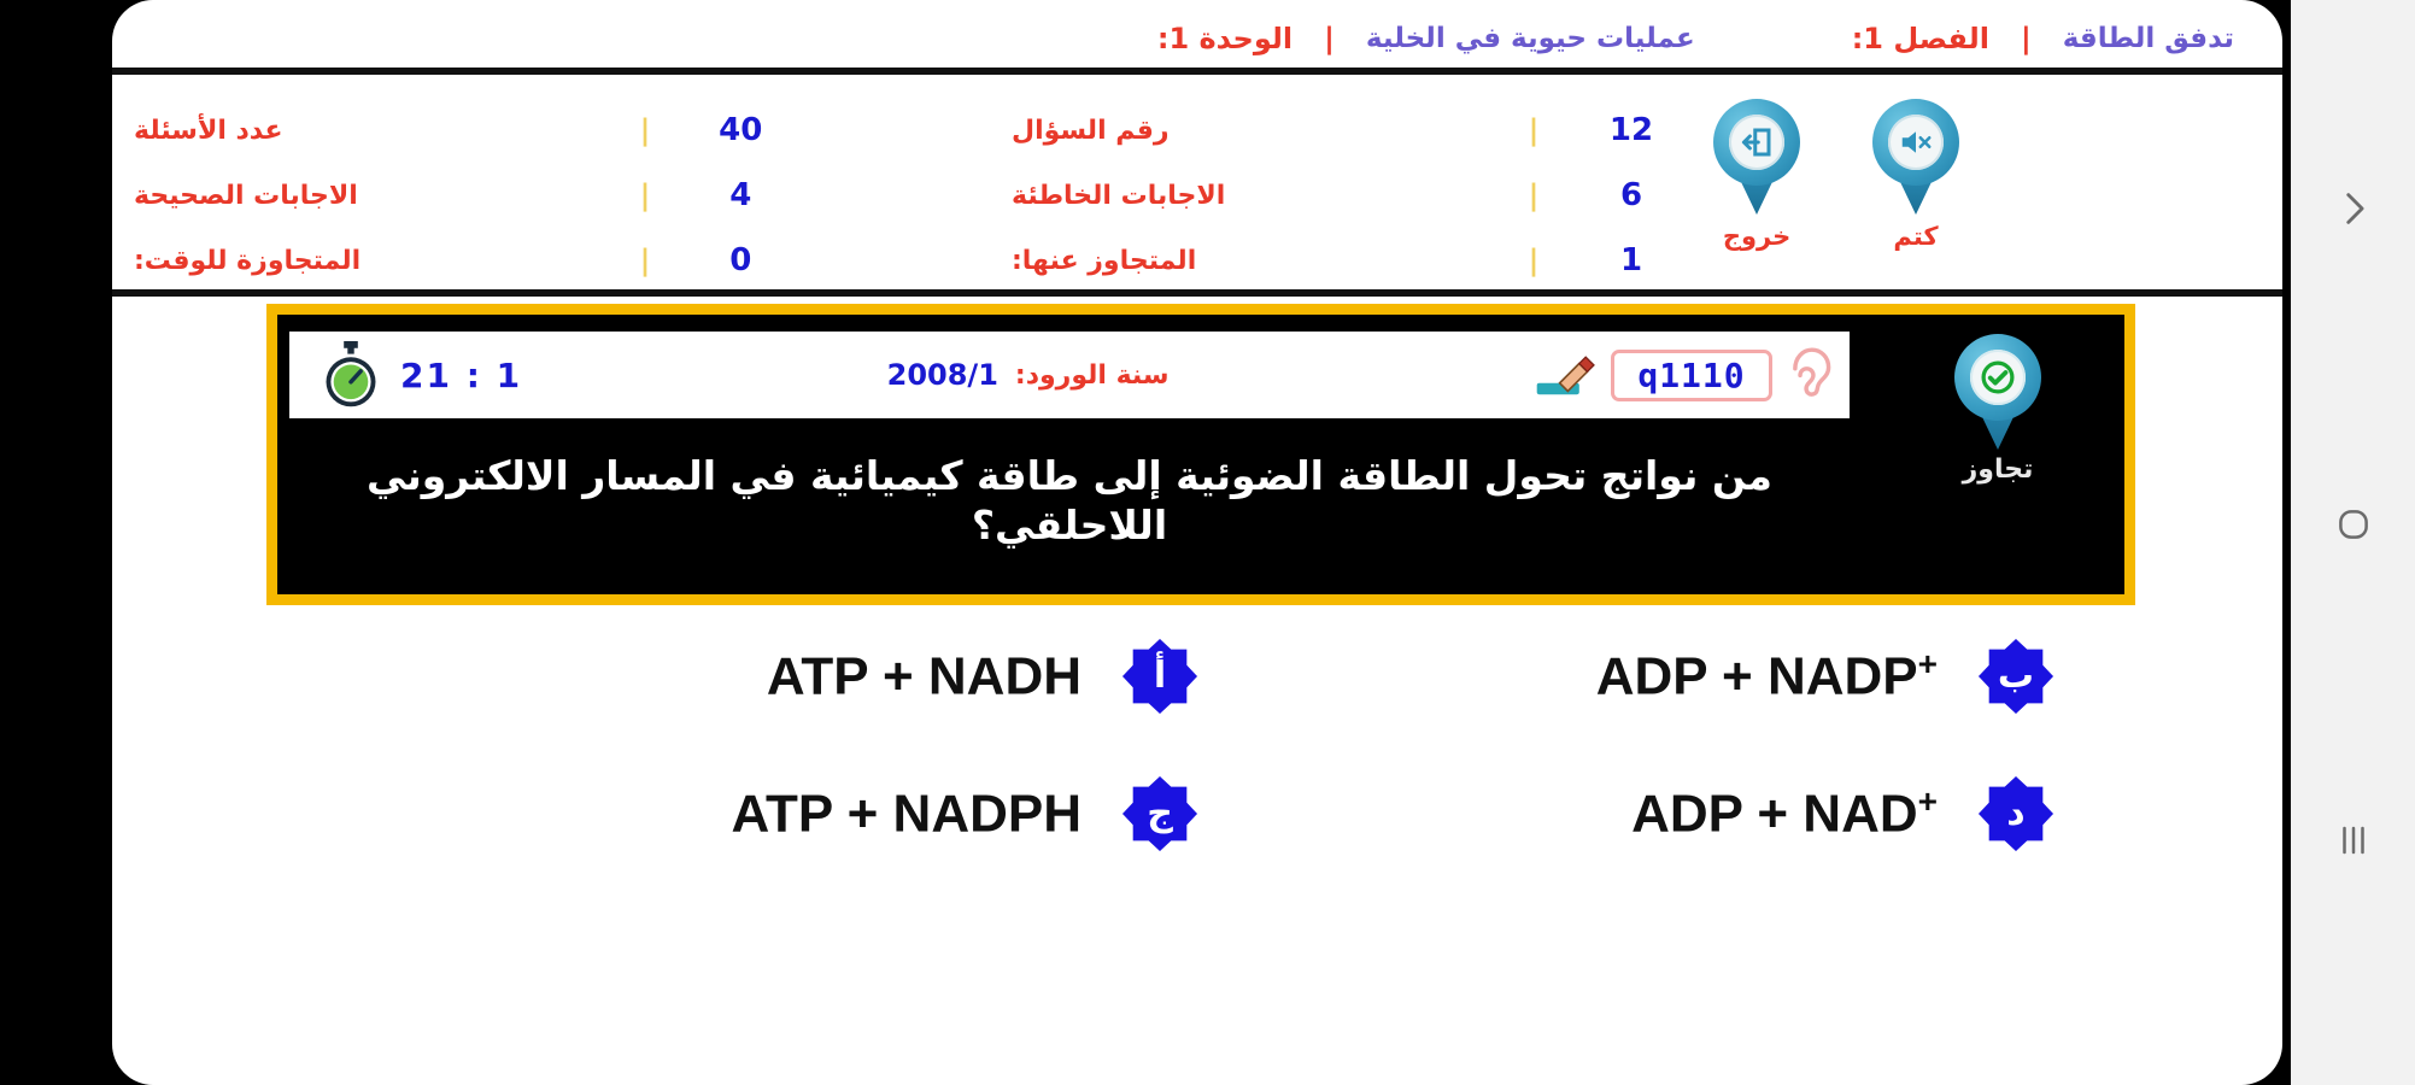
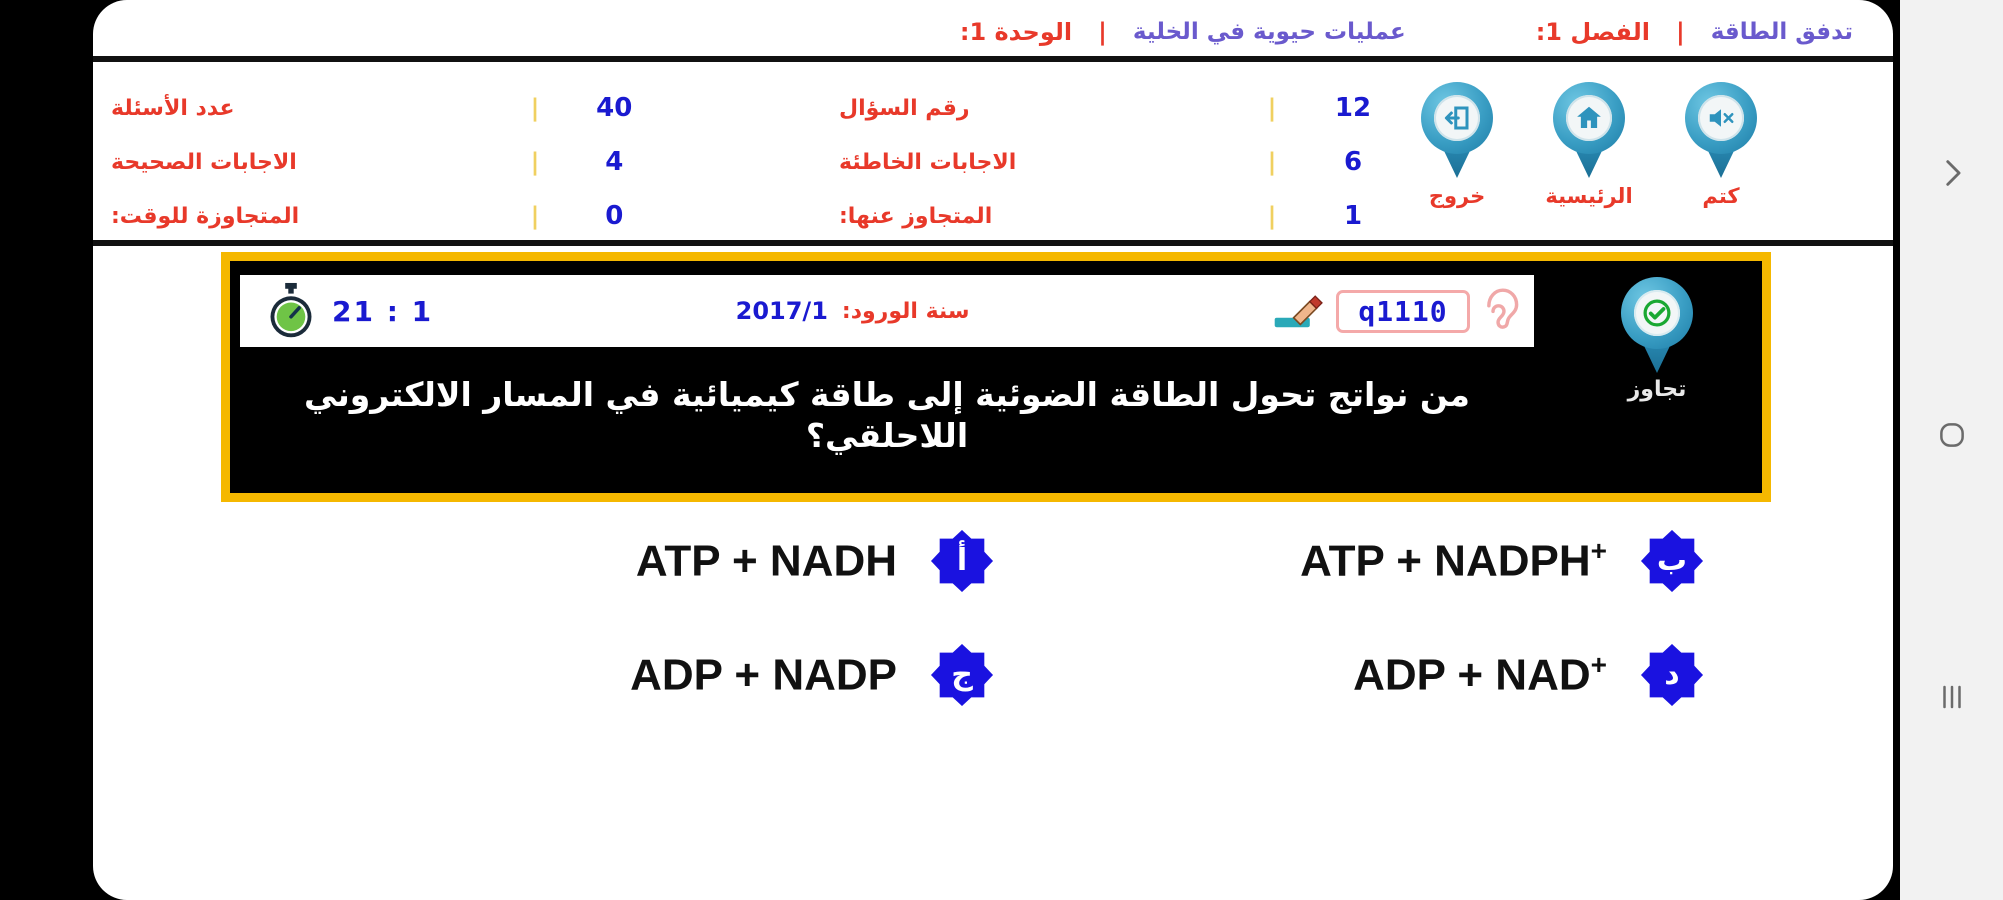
  تدفق الطاقة
  |
  الفصل 1:
  عمليات حيوية في الخلية
  |
  الوحدة 1:
  40
  |
  عدد الأسئلة
  4
  |
  الاجابات الصحيحة
  0
  |
  المتجاوزة للوقت:
  12
  |
  رقم السؤال
  6
  |
  الاجابات الخاطئة
  1
  |
  المتجاوز عنها:
  كتم
+ الرئيسية
  خروج
  تجاوز
  q1110
  سنة الورود:
- 2008/1
+ 2017/1
  1 : 21
  من نواتج تحول الطاقة الضوئية إلى طاقة كيميائية في المسار الالكتروني اللاحلقي؟
  ب
- ADP + NADP+
+ ATP + NADPH+
  أ
  ATP + NADH
  د
  ADP + NAD+
  ج
- ATP + NADPH
+ ADP + NADP
